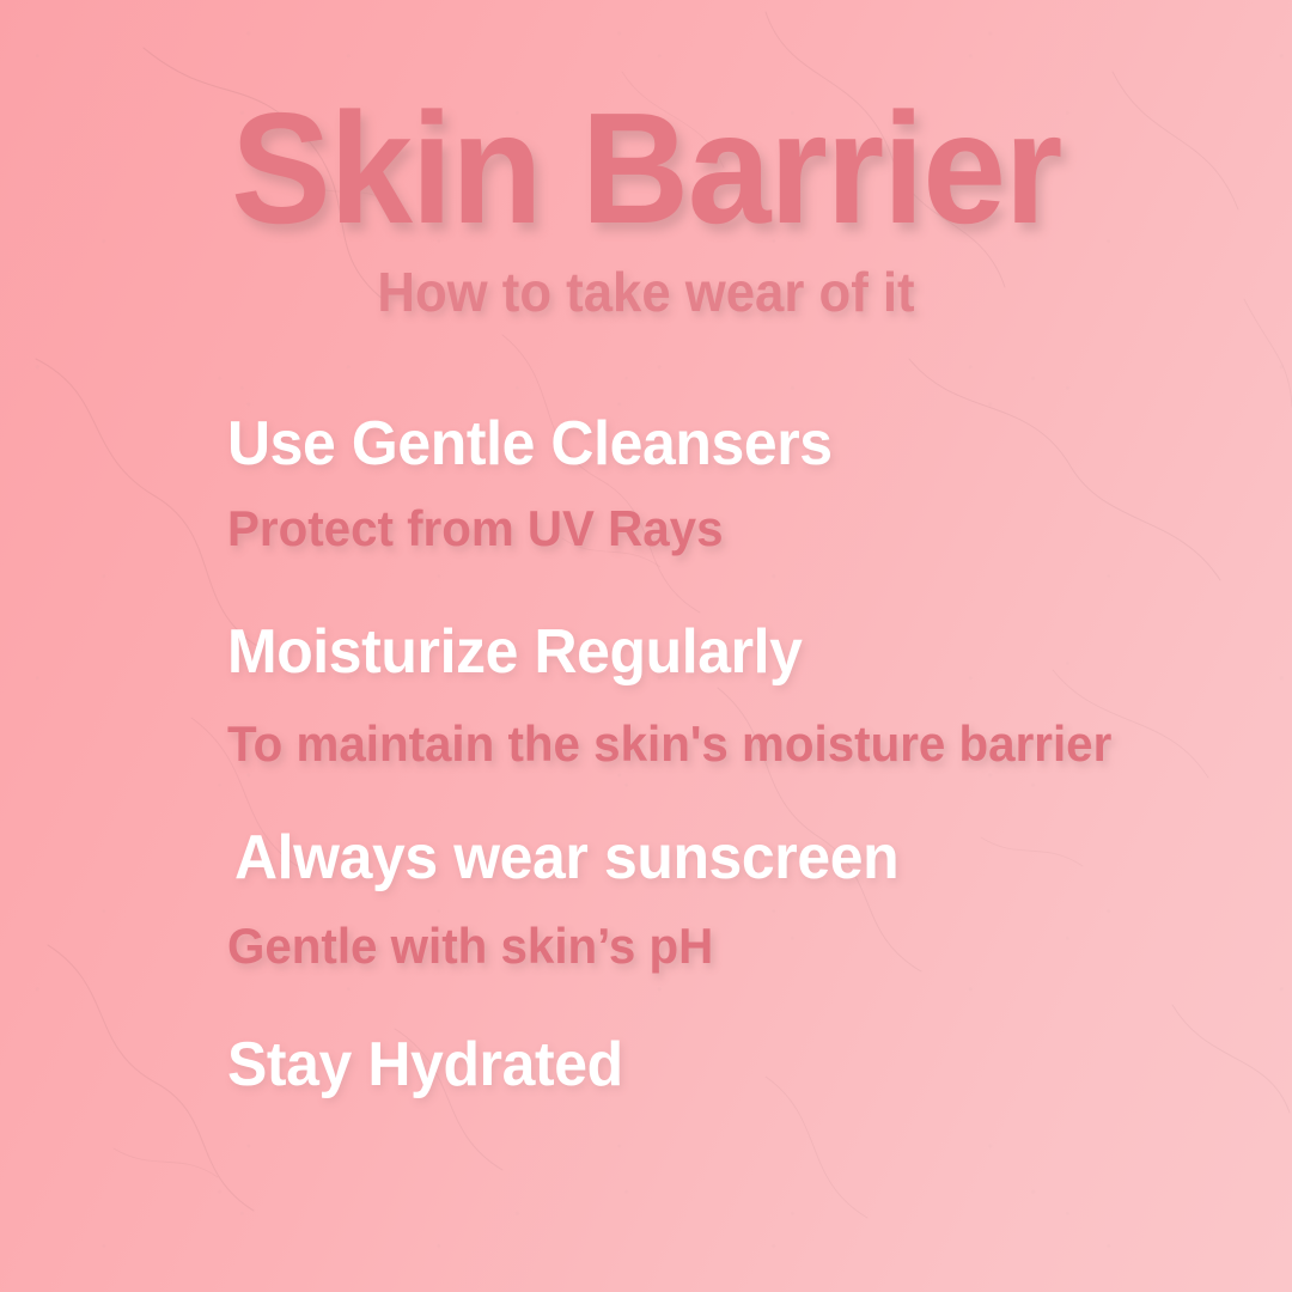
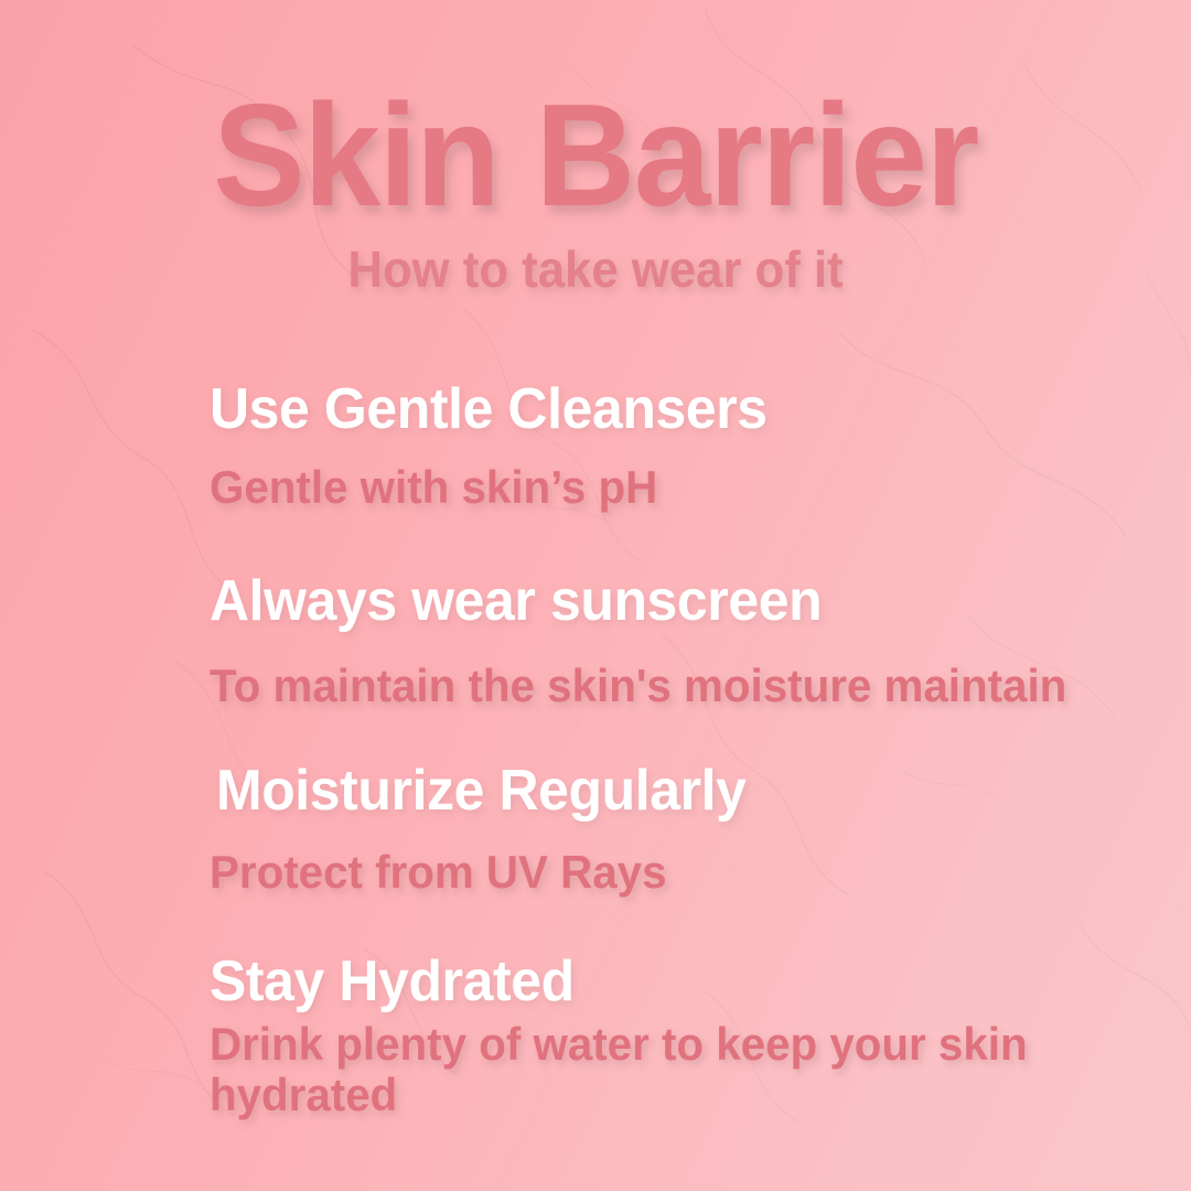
  Skin Barrier
  How to take wear of it
  Use Gentle Cleansers
- Protect from UV Rays
+ Gentle with skin’s pH
- Moisturize Regularly
+ Always wear sunscreen
- To maintain the skin's moisture barrier
+ To maintain the skin's moisture maintain
- Always wear sunscreen
+ Moisturize Regularly
- Gentle with skin’s pH
+ Protect from UV Rays
  Stay Hydrated
+ Drink plenty of water to keep your skin hydrated
